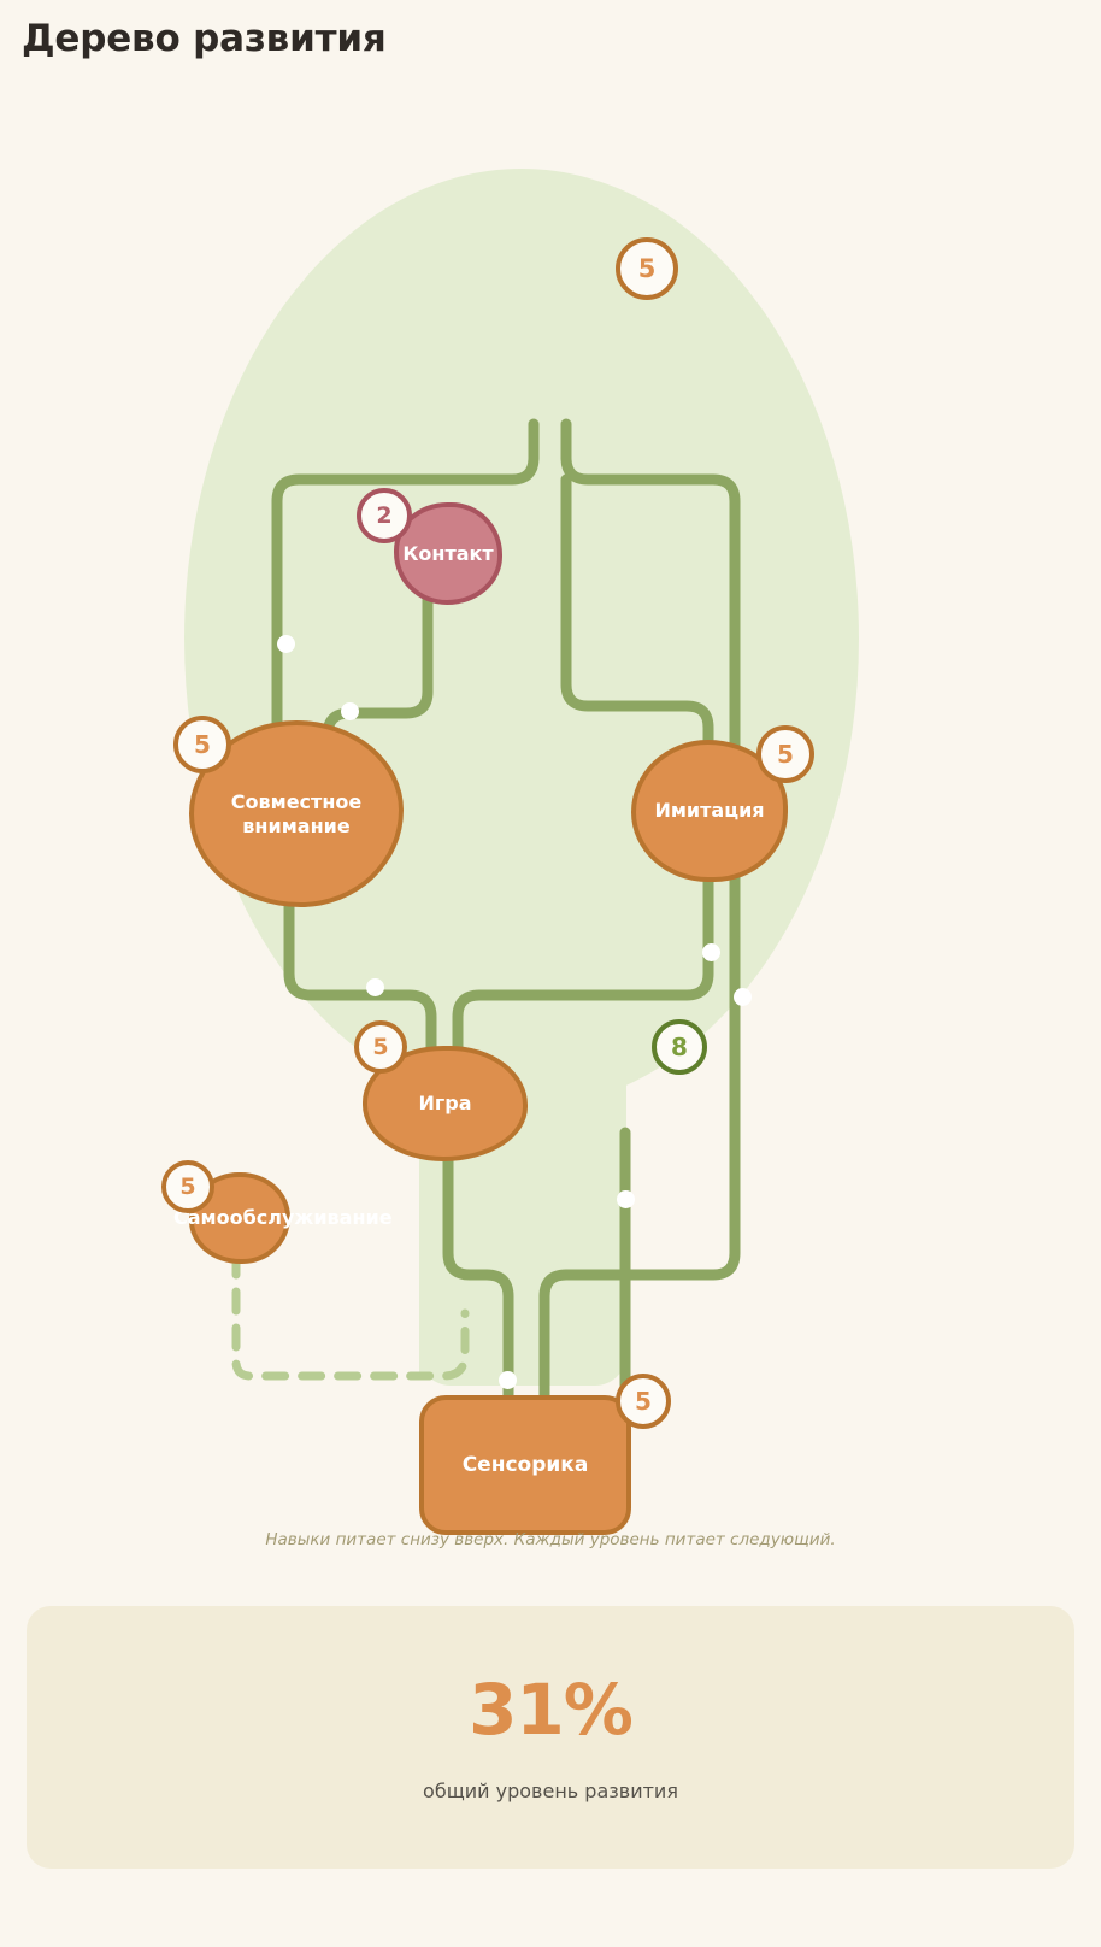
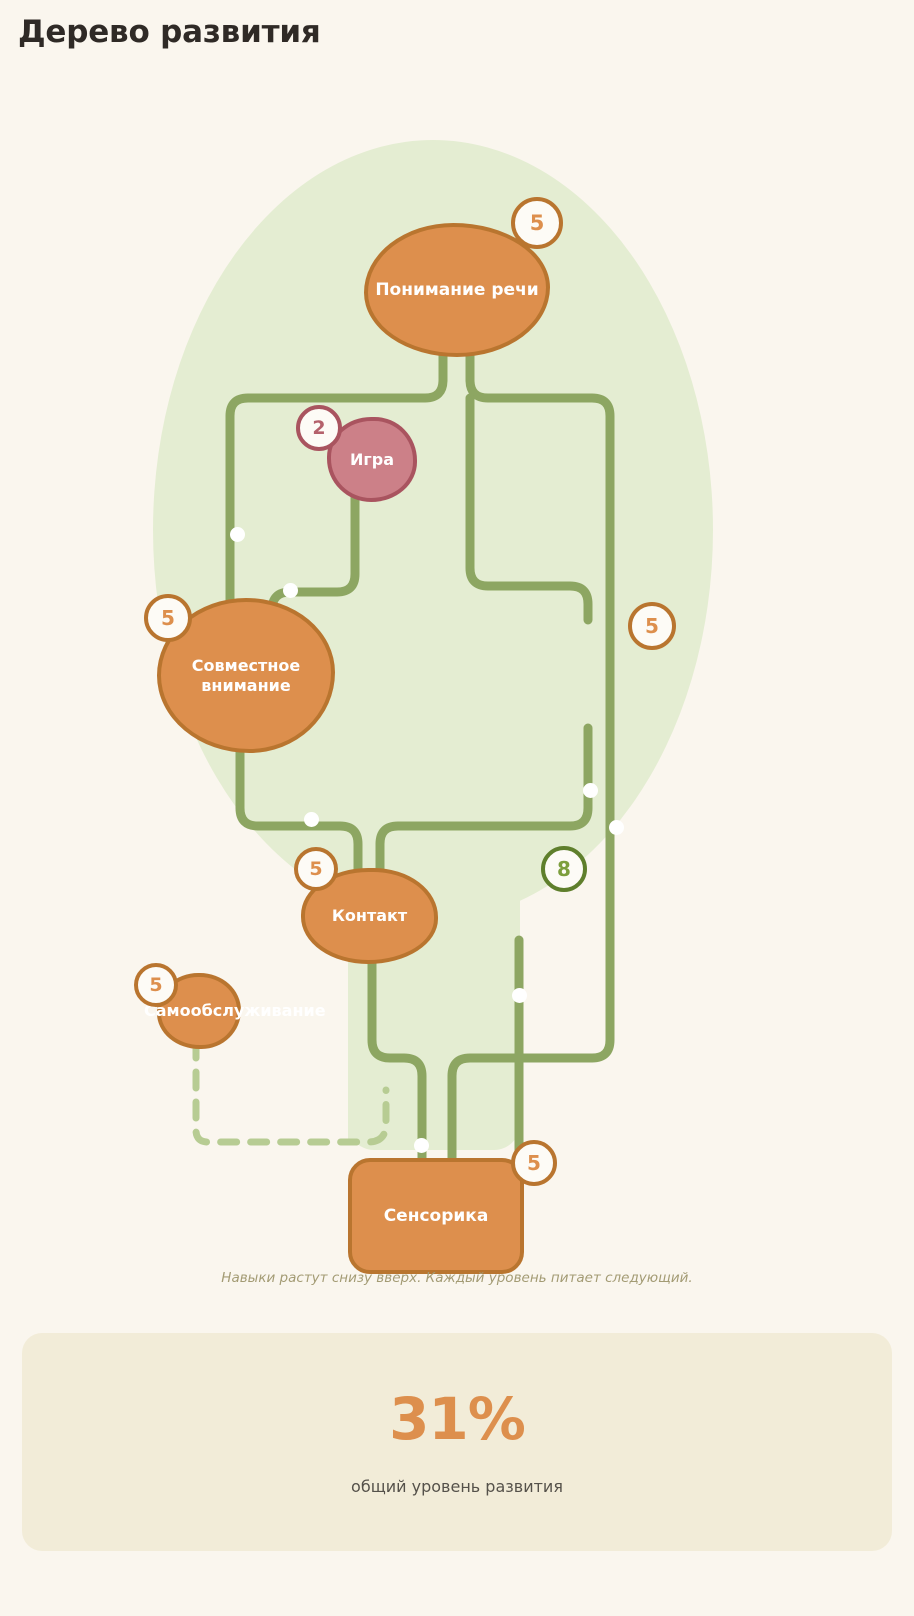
  Дерево развития
+ Понимание речи
  5
- Контакт
+ Игра
  2
  Совместное внимание
  5
- Имитация
  5
- Игра
+ Контакт
  5
  8
  Самообслуживание
  5
  Сенсорика
  5
- Навыки питает снизу вверх. Каждый уровень питает следующий.
+ Навыки растут снизу вверх. Каждый уровень питает следующий.
  31%
  общий уровень развития
